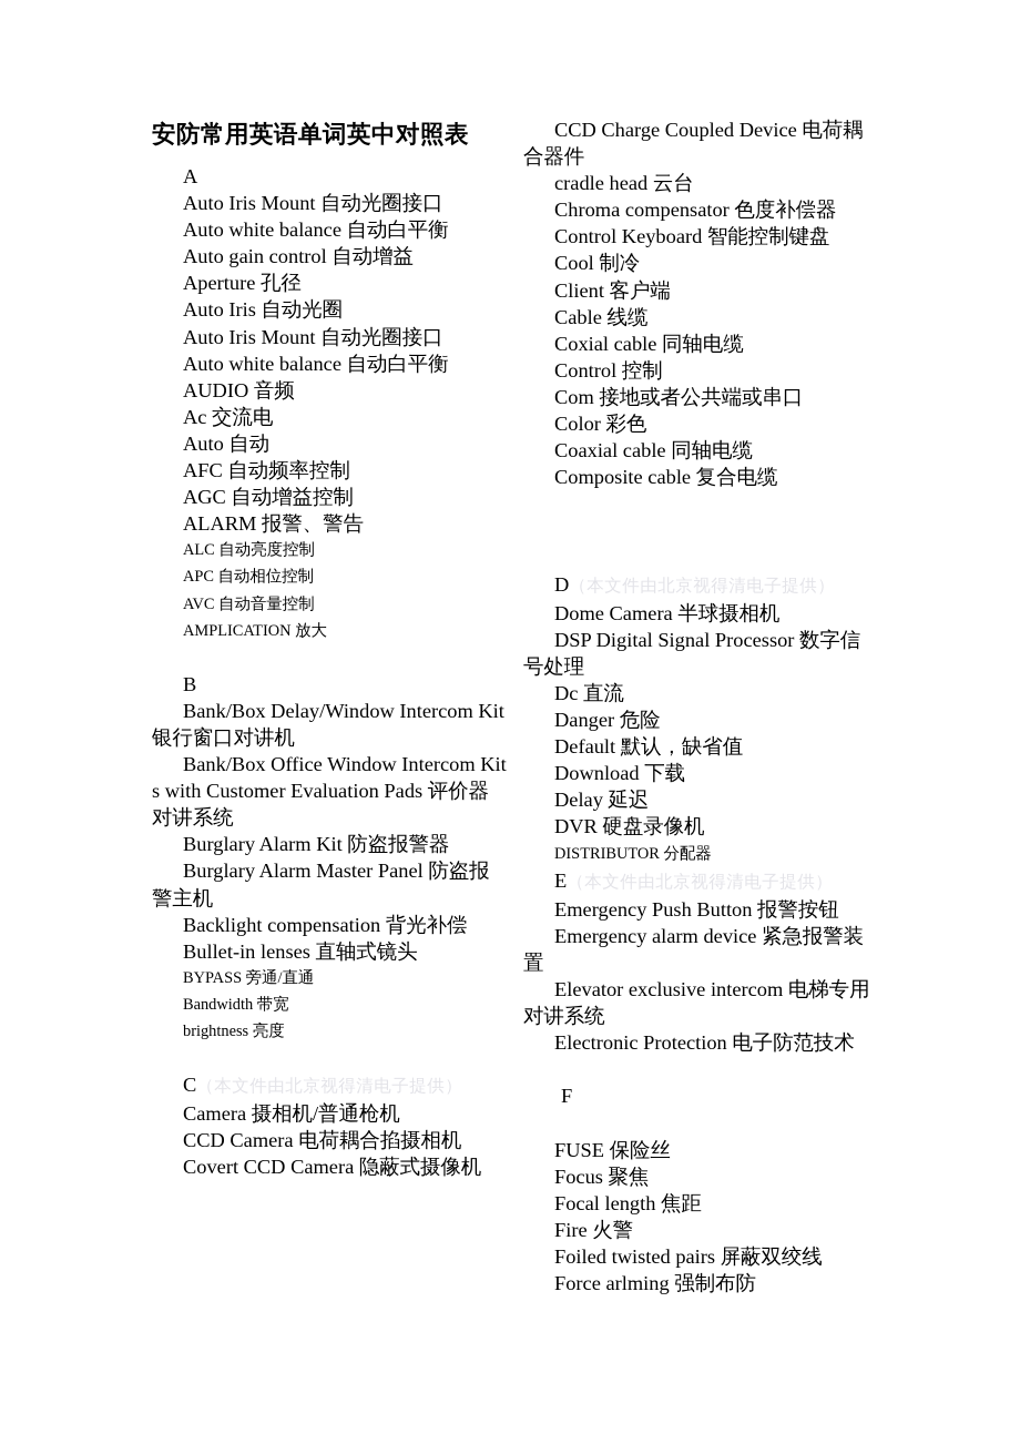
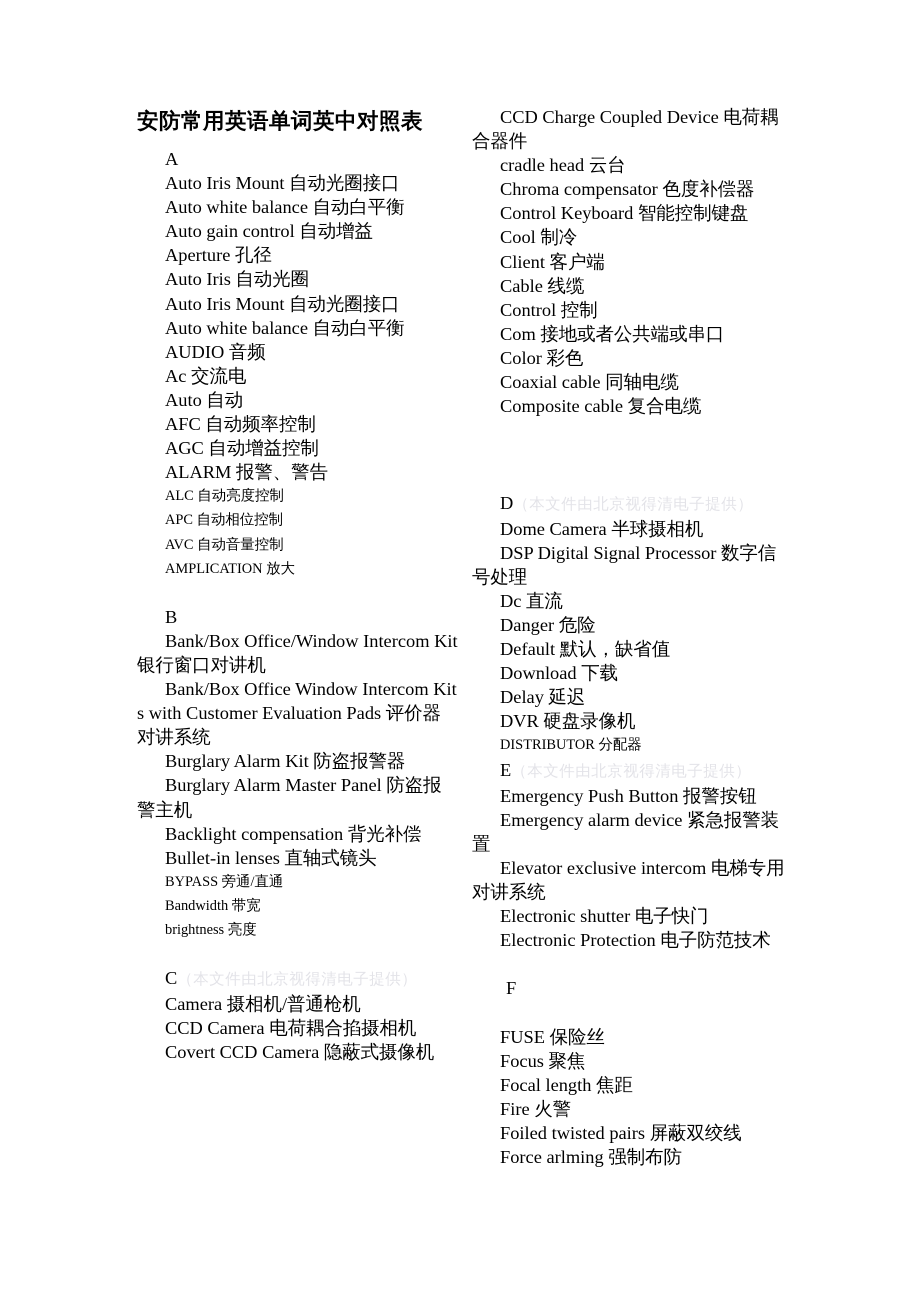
  安防常用英语单词英中对照表
  A
  Auto Iris Mount 自动光圈接口
  Auto white balance 自动白平衡
  Auto gain control 自动增益
  Aperture 孔径
  Auto Iris 自动光圈
  Auto Iris Mount 自动光圈接口
  Auto white balance 自动白平衡
  AUDIO 音频
  Ac 交流电
  Auto 自动
  AFC 自动频率控制
  AGC 自动增益控制
  ALARM 报警、警告
  ALC 自动亮度控制
  APC 自动相位控制
  AVC 自动音量控制
  AMPLICATION 放大
  B
- Bank/Box Delay/Window Intercom Kit 银行窗口对讲机
+ Bank/Box Office/Window Intercom Kit 银行窗口对讲机
  Bank/Box Office Window Intercom Kits with Customer Evaluation Pads 评价器对讲系统
  Burglary Alarm Kit 防盗报警器
  Burglary Alarm Master Panel 防盗报警主机
  Backlight compensation 背光补偿
  Bullet-in lenses 直轴式镜头
  BYPASS 旁通/直通
  Bandwidth 带宽
  brightness 亮度
  C（本文件由北京视得清电子提供）
  Camera 摄相机/普通枪机
  CCD Camera 电荷耦合掐摄相机
  Covert CCD Camera 隐蔽式摄像机
  CCD Charge Coupled Device 电荷耦合器件
  cradle head 云台
  Chroma compensator 色度补偿器
  Control Keyboard 智能控制键盘
  Cool 制冷
  Client 客户端
  Cable 线缆
- Coxial cable 同轴电缆
  Control 控制
  Com 接地或者公共端或串口
  Color 彩色
  Coaxial cable 同轴电缆
  Composite cable 复合电缆
  D（本文件由北京视得清电子提供）
  Dome Camera 半球摄相机
  DSP Digital Signal Processor 数字信号处理
  Dc 直流
  Danger 危险
  Default 默认，缺省值
  Download 下载
  Delay 延迟
  DVR 硬盘录像机
  DISTRIBUTOR 分配器
  E（本文件由北京视得清电子提供）
  Emergency Push Button 报警按钮
  Emergency alarm device 紧急报警装置
  Elevator exclusive intercom 电梯专用对讲系统
+ Electronic shutter 电子快门
  Electronic Protection 电子防范技术
  F
  FUSE 保险丝
  Focus 聚焦
  Focal length 焦距
  Fire 火警
  Foiled twisted pairs 屏蔽双绞线
  Force arlming 强制布防
